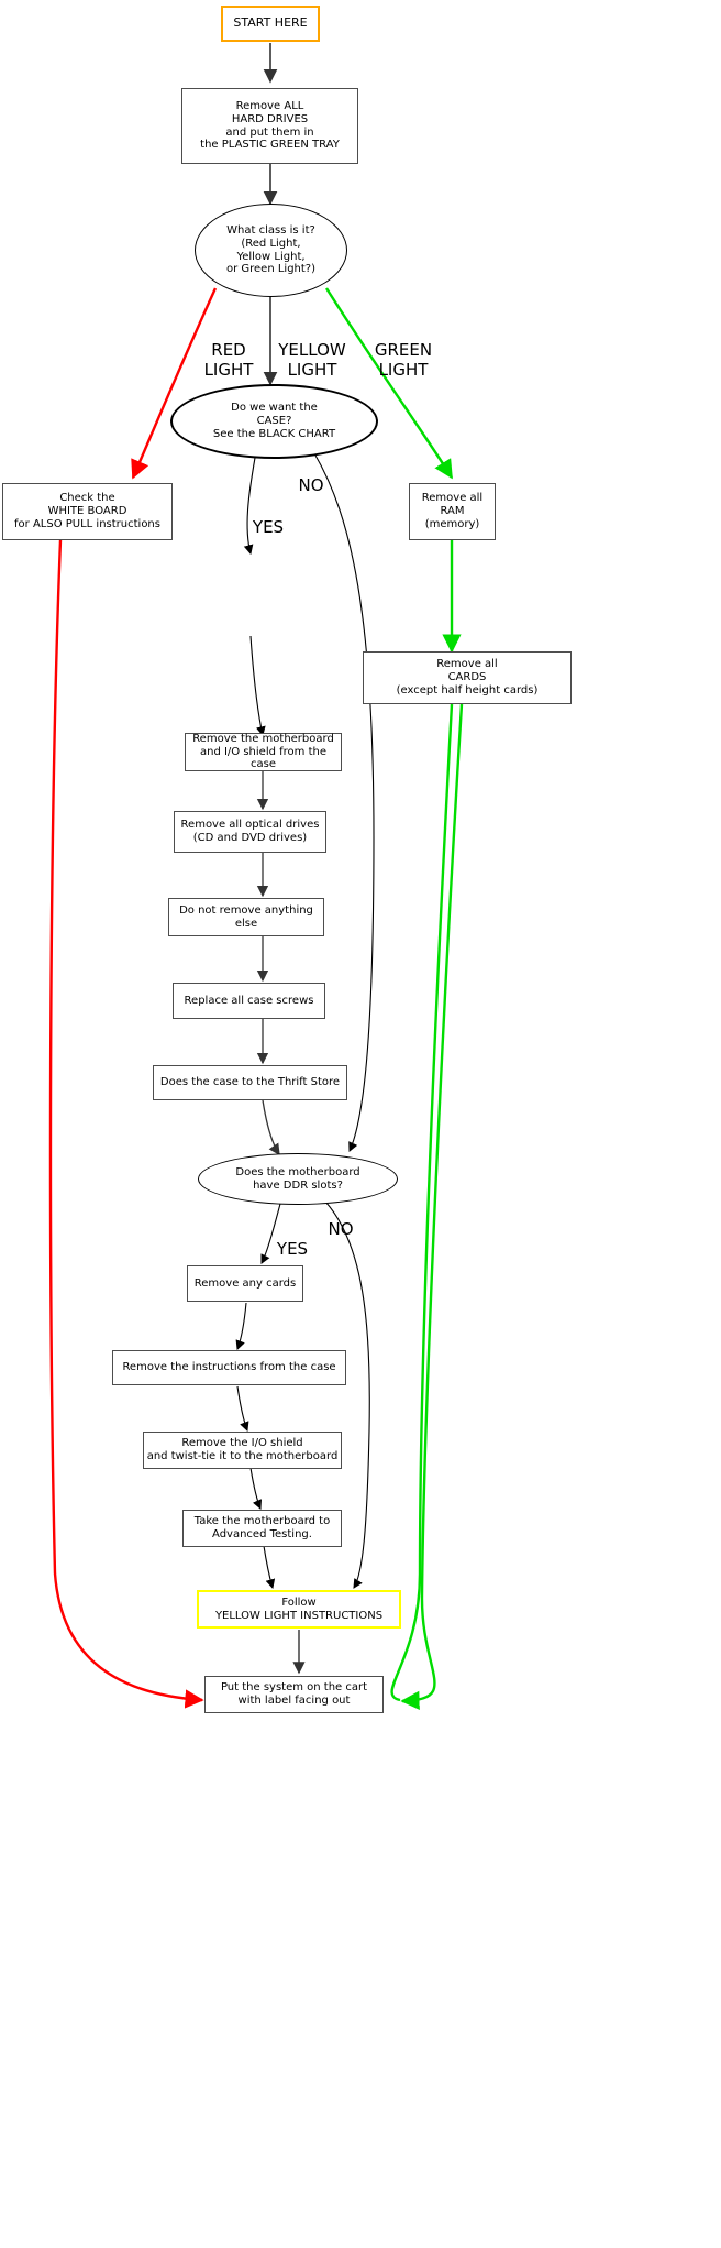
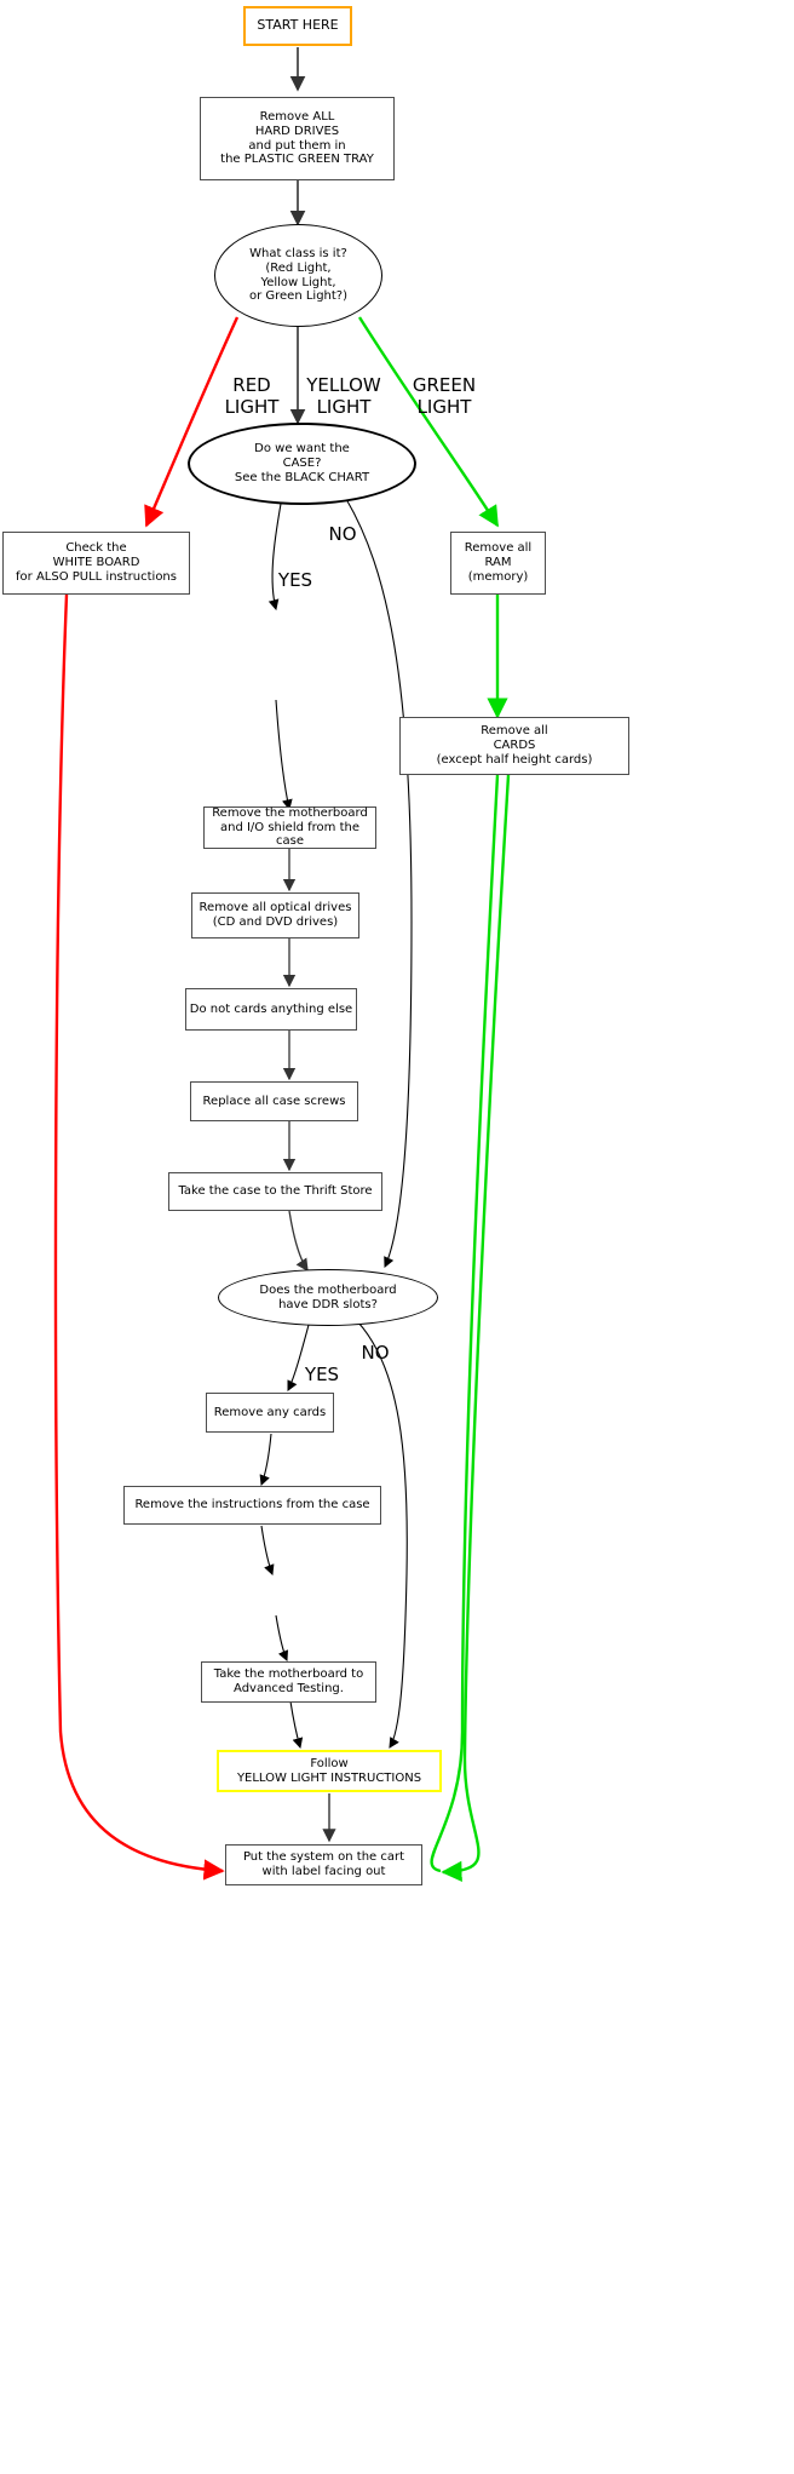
  START HERE
  Remove ALL
  HARD DRIVES
  and put them in
  the PLASTIC GREEN TRAY
  What class is it?
  (Red Light,
  Yellow Light,
  or Green Light?)
  RED
  LIGHT
  YELLOW
  LIGHT
  GREEN
  LIGHT
  Do we want the
  CASE?
  See the BLACK CHART
  NO
  YES
  Check the
  WHITE BOARD
  for ALSO PULL instructions
  Remove all
  RAM
  (memory)
  Remove all
  CARDS
  (except half height cards)
  Remove the motherboard
  and I/O shield from the case
  Remove all optical drives
  (CD and DVD drives)
- Do not remove anything else
+ Do not cards anything else
  Replace all case screws
- Does the case to the Thrift Store
+ Take the case to the Thrift Store
  Does the motherboard
  have DDR slots?
  NO
  YES
  Remove any cards
  Remove the instructions from the case
- Remove the I/O shield
- and twist-tie it to the motherboard
  Take the motherboard to
  Advanced Testing.
  Follow
  YELLOW LIGHT INSTRUCTIONS
  Put the system on the cart
  with label facing out
